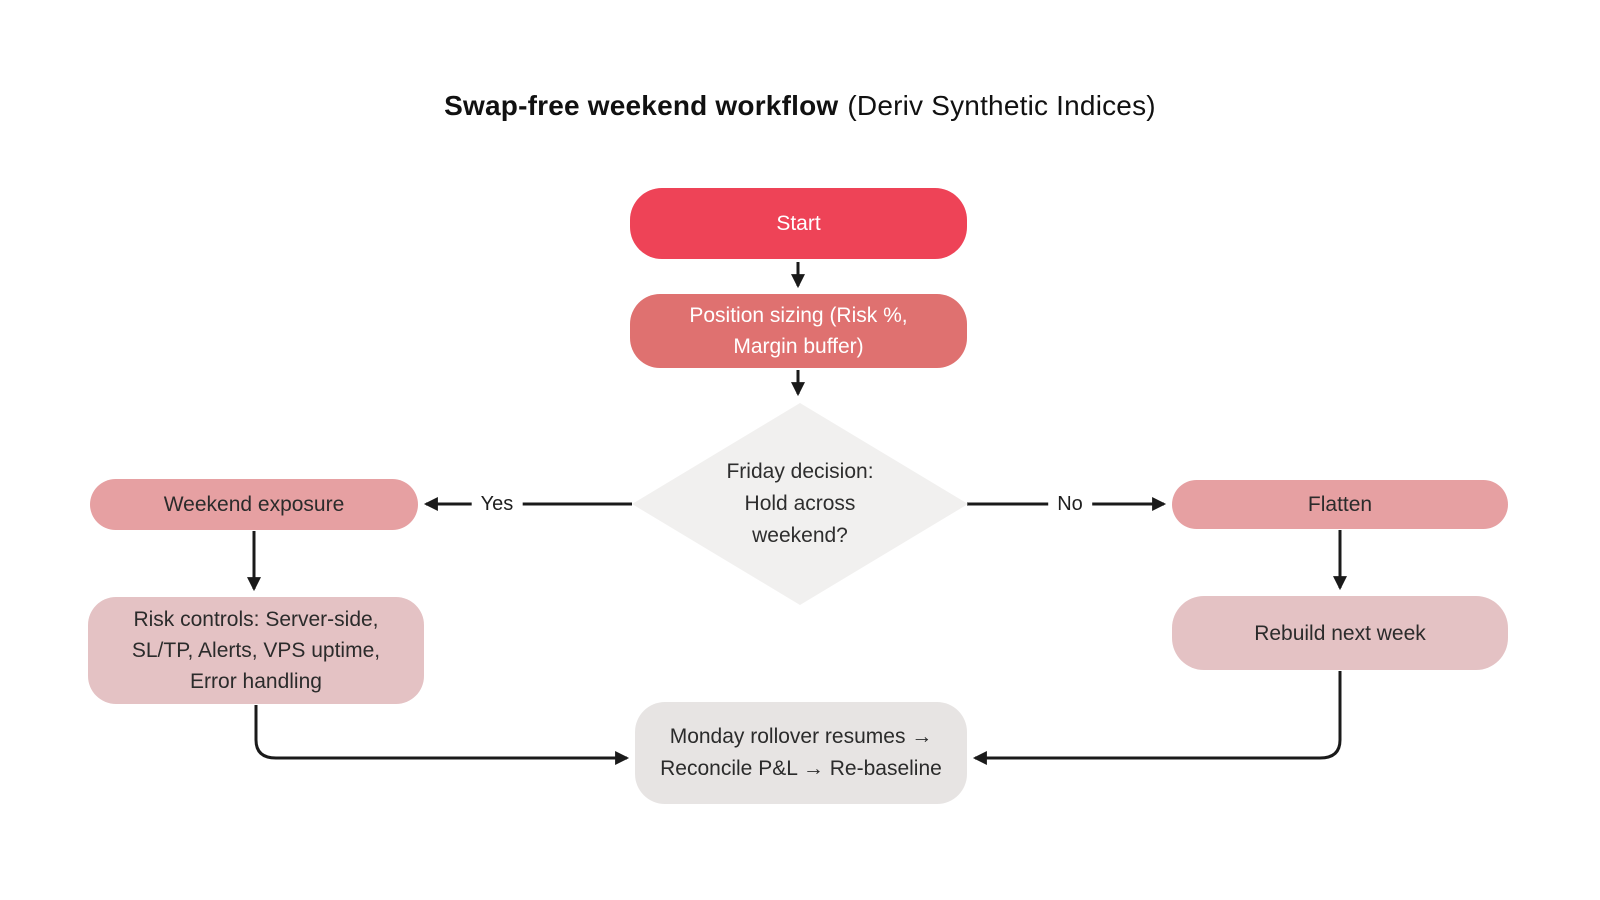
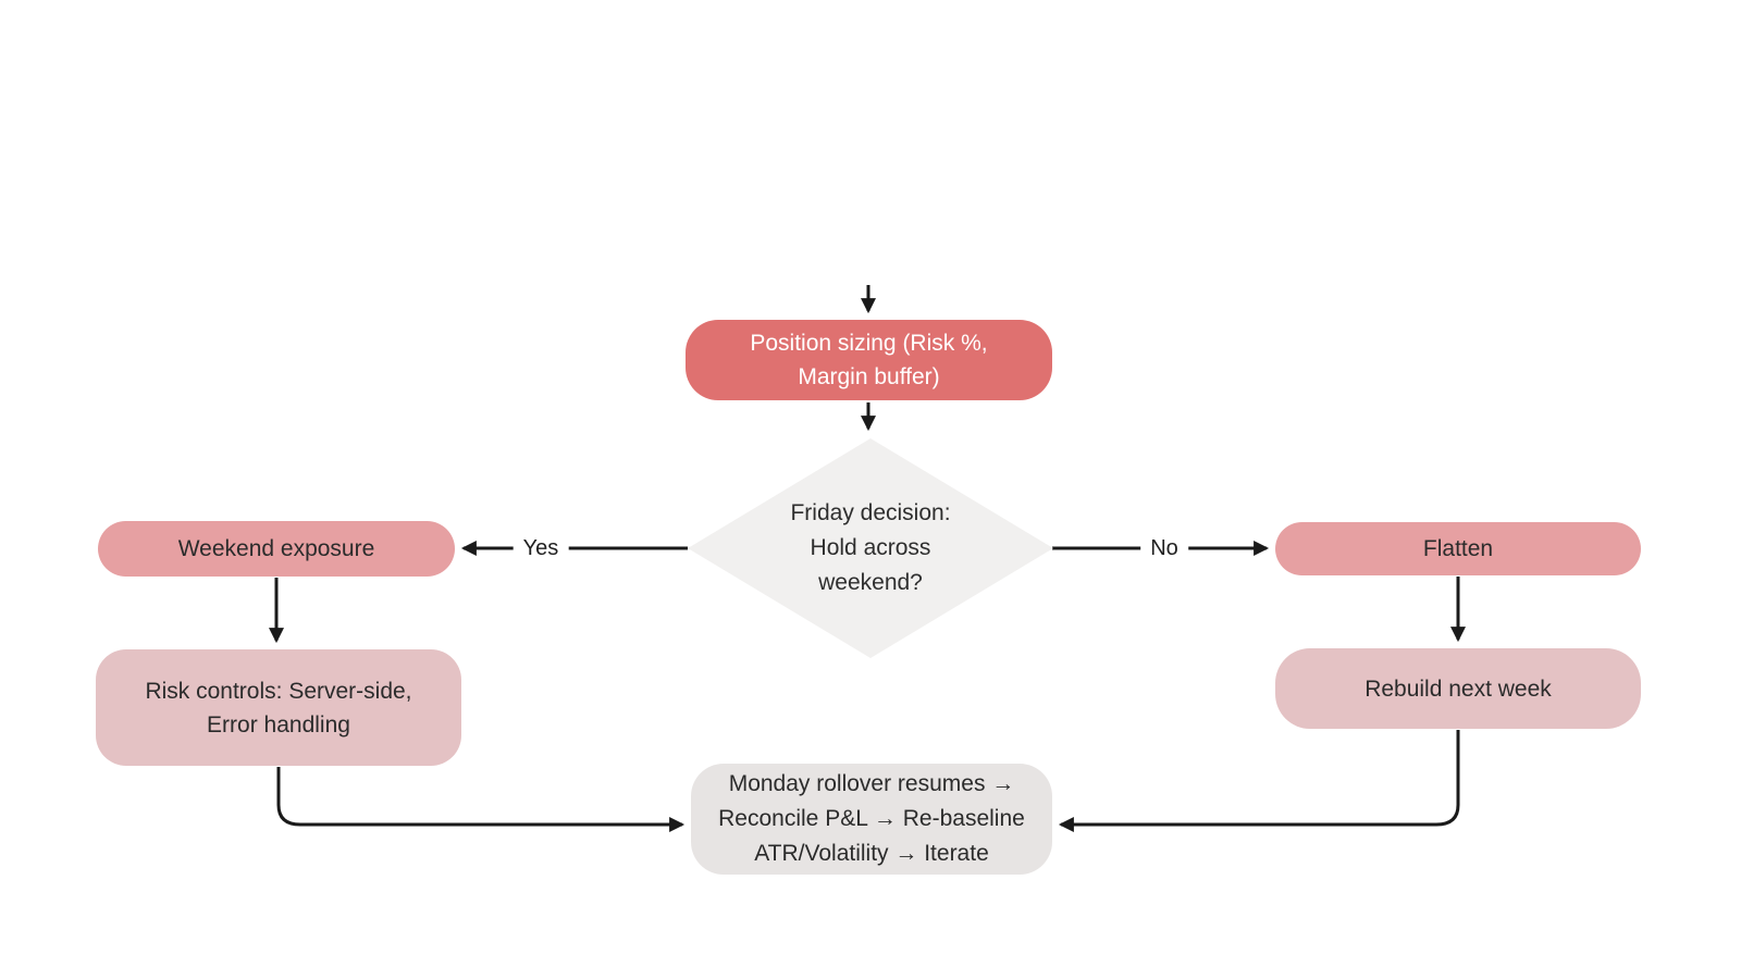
- Swap-free weekend workflow (Deriv Synthetic Indices)
- Start
  Position sizing (Risk %,
  Margin buffer)
  Friday decision:
  Hold across
  weekend?
  Yes
  No
  Weekend exposure
  Flatten
  Risk controls: Server-side,
- SL/TP, Alerts, VPS uptime,
  Error handling
  Rebuild next week
  Monday rollover resumes →
  Reconcile P&L → Re-baseline
+ ATR/Volatility → Iterate
